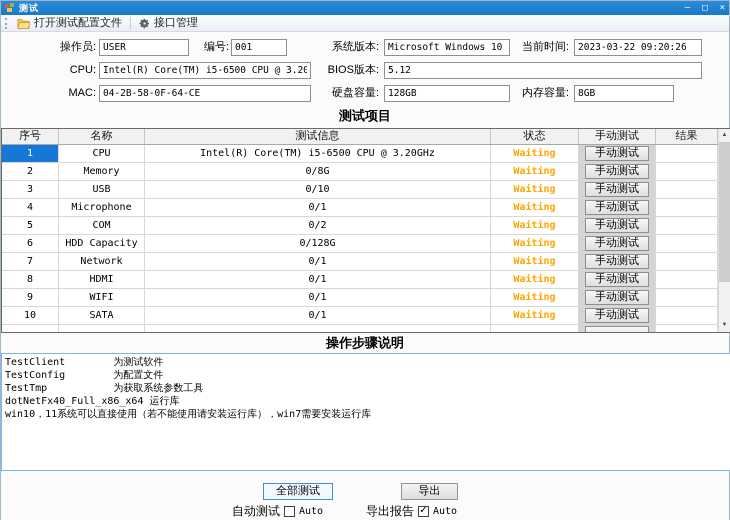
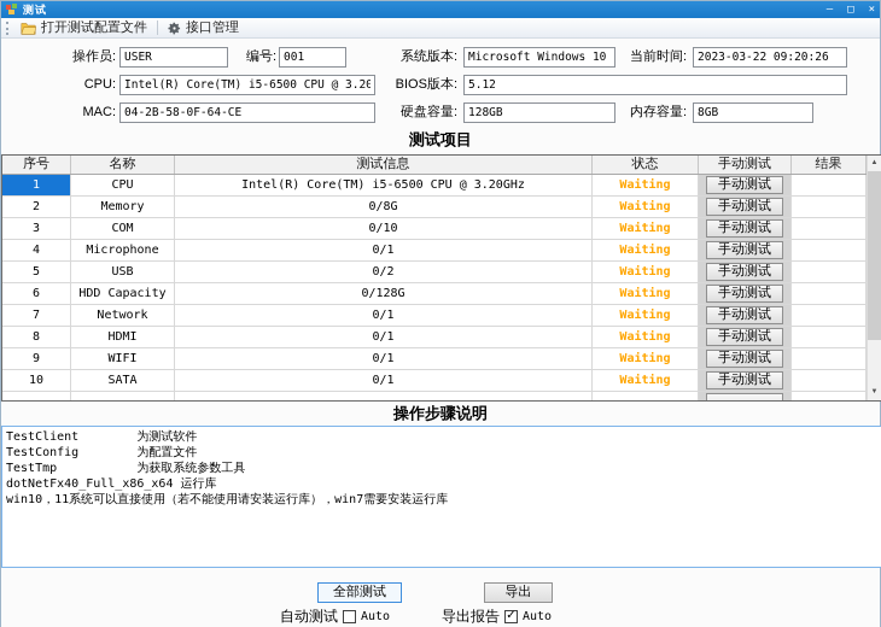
  测试
  –
  □
  ×
  打开测试配置文件
  接口管理
  操作员:
  USER
  编号:
  001
  系统版本:
  Microsoft Windows 10
  当前时间:
  2023-03-22 09:20:26
  CPU:
  Intel(R) Core(TM) i5-6500 CPU @ 3.20
  BIOS版本:
  5.12
  MAC:
  04-2B-58-0F-64-CE
  硬盘容量:
  128GB
  内存容量:
  8GB
  测试项目
  序号
  名称
  测试信息
  状态
  手动测试
  结果
  1
  CPU
  Intel(R) Core(TM) i5-6500 CPU @ 3.20GHz
  Waiting
  手动测试
  2
  Memory
  0/8G
  Waiting
  手动测试
  3
- USB
+ COM
  0/10
  Waiting
  手动测试
  4
  Microphone
  0/1
  Waiting
  手动测试
  5
- COM
+ USB
  0/2
  Waiting
  手动测试
  6
  HDD Capacity
  0/128G
  Waiting
  手动测试
  7
  Network
  0/1
  Waiting
  手动测试
  8
  HDMI
  0/1
  Waiting
  手动测试
  9
  WIFI
  0/1
  Waiting
  手动测试
  10
  SATA
  0/1
  Waiting
  手动测试
  操作步骤说明
  TestClient 为测试软件
  TestConfig 为配置文件
  TestTmp 为获取系统参数工具
  dotNetFx40_Full_x86_x64 运行库
  win10，11系统可以直接使用（若不能使用请安装运行库），win7需要安装运行库
  全部测试
  导出
  自动测试
  Auto
  导出报告
  Auto
